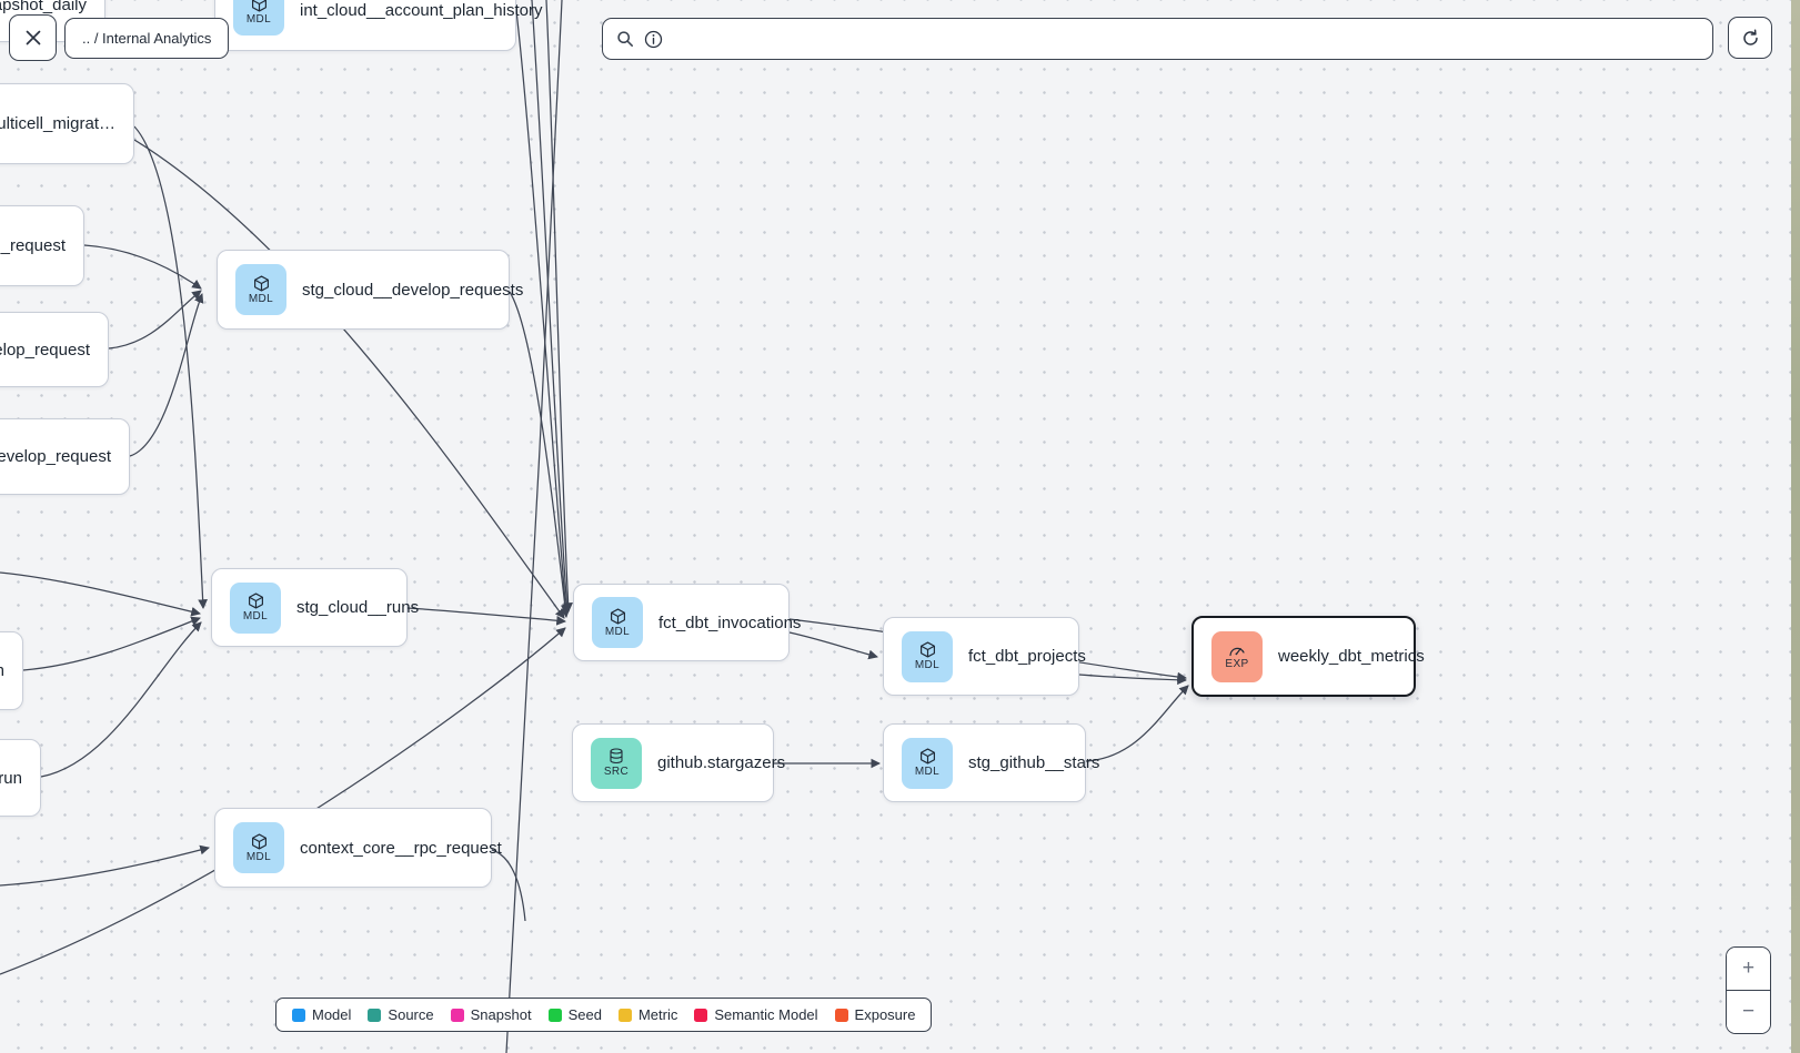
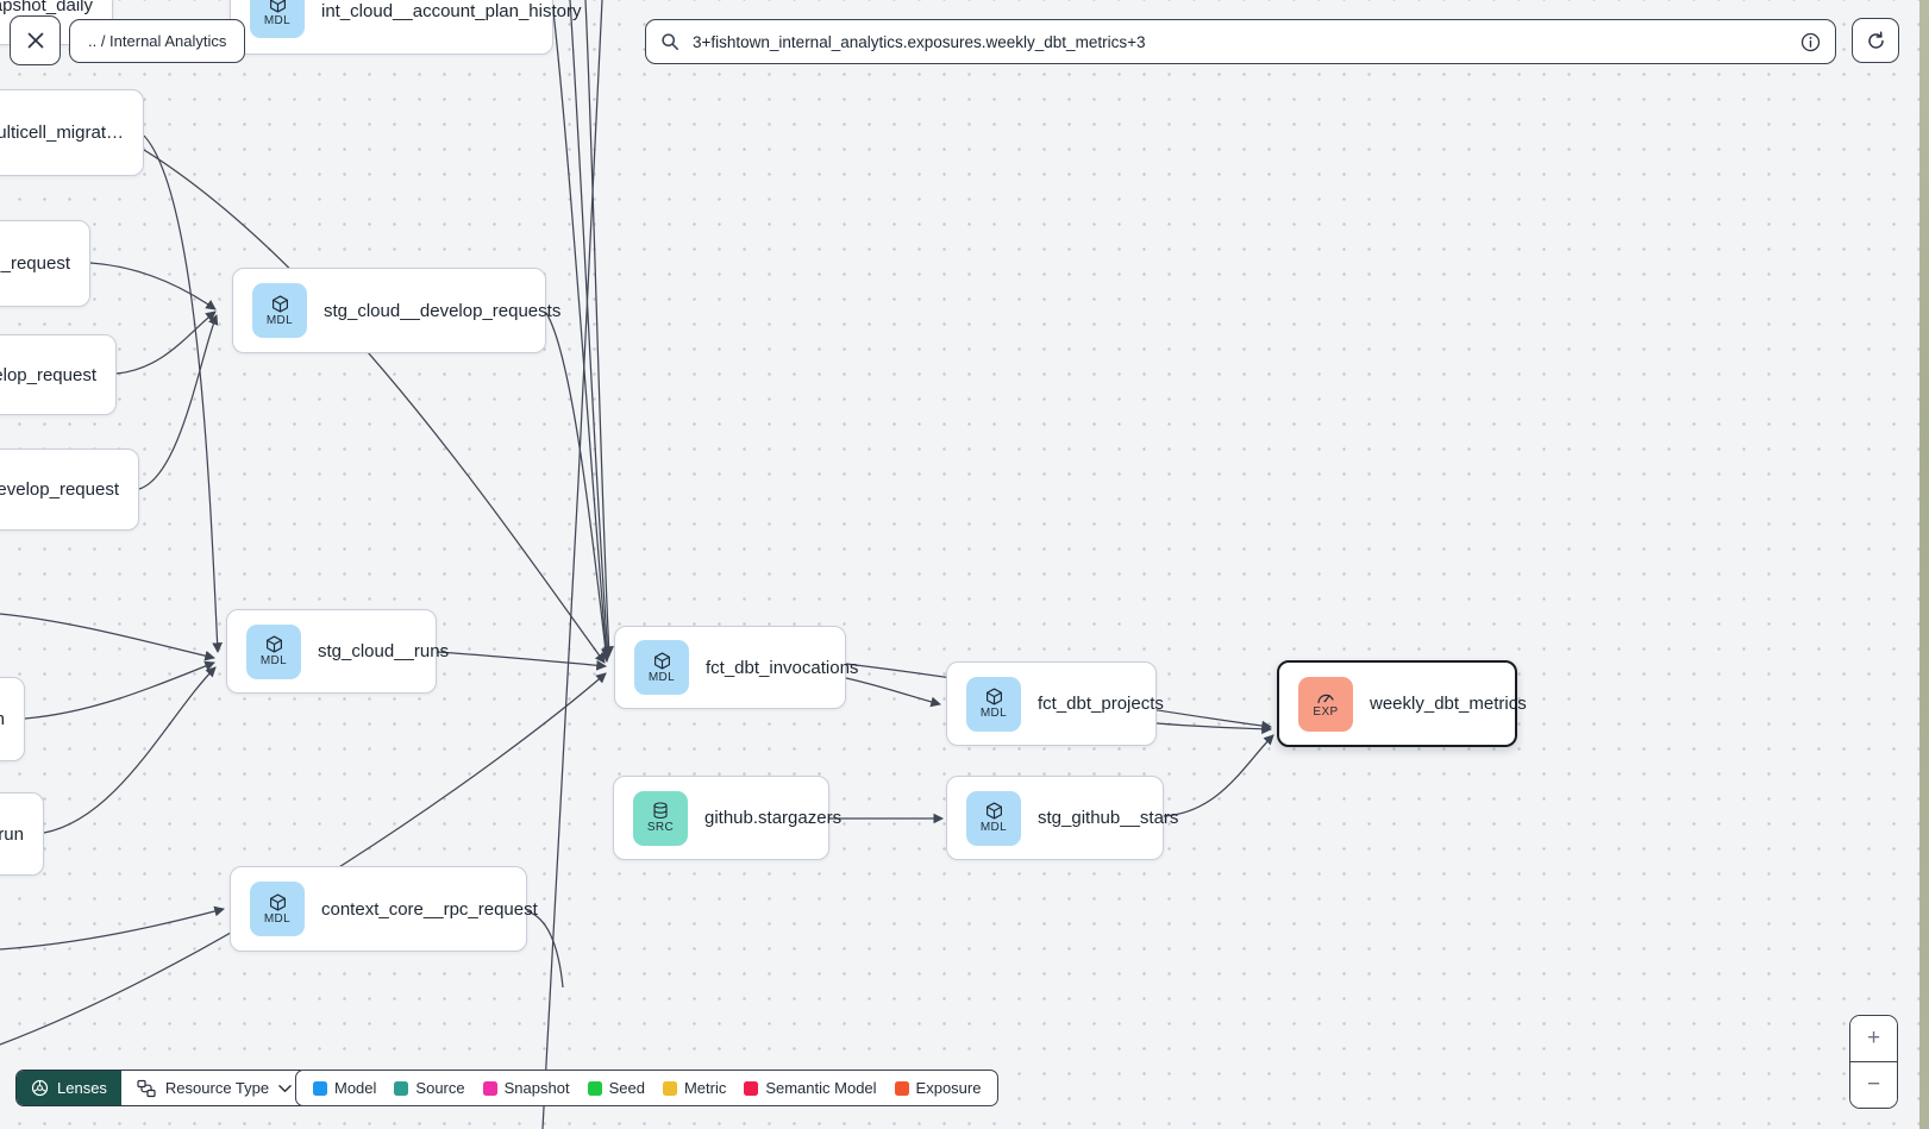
  pshot_daily
  MDL
  int_cloud__account_plan_history
  ulticell_migrat…
  _request
  lop_request
  evelop_request
  MDL
  stg_cloud__develop_requests
  MDL
  stg_cloud__runs
  run
  MDL
  fct_dbt_invocations
  MDL
  fct_dbt_projects
  EXP
  weekly_dbt_metrics
  SRC
  github.stargazers
  MDL
  stg_github__stars
  MDL
  context_core__rpc_request
  .. / Internal Analytics
+ 3+fishtown_internal_analytics.exposures.weekly_dbt_metrics+3
+ Lenses
+ Resource Type
  Model
  Source
  Snapshot
  Seed
  Metric
  Semantic Model
  Exposure
  +
  −
